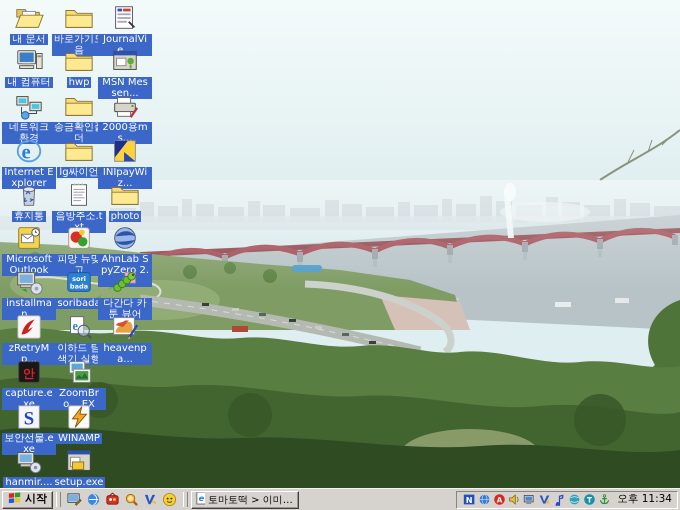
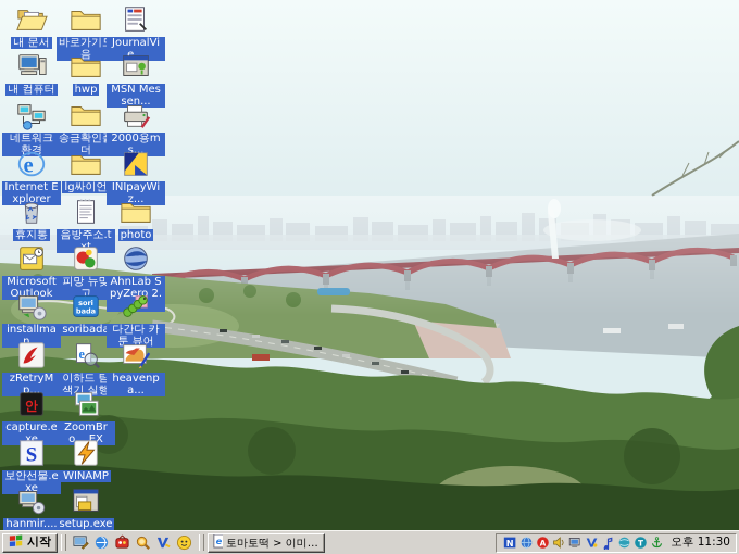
  내 문서
  바로가기음
  JournalVie...
  내 컴퓨터
  hwp
  MSN Messen...
  네트워크 환경
  송금확인더
  2000용ms...
  e
  Internet Explorer
  lg싸이언
  INIpayWiz...
  휴지통
  음방주소.t
  photo
  Microsoft Outlook
  피망 뉴맞고
  AhnLab SpyZero 2.
  installman...
  sori
  bada
  soribad
  다간다 카툰 뷰어
  zRetryMp...
  e
  이하드 탐색기 실행
  heavenpa...
  안
  capture.exe
  ZoomBro... EX
  S
  보안선물.exe
  WINAMP
  hanmir....
  setup.exe
  시작
  e
  N
  A
  T
- 오후 11:34
+ 오후 11:30
